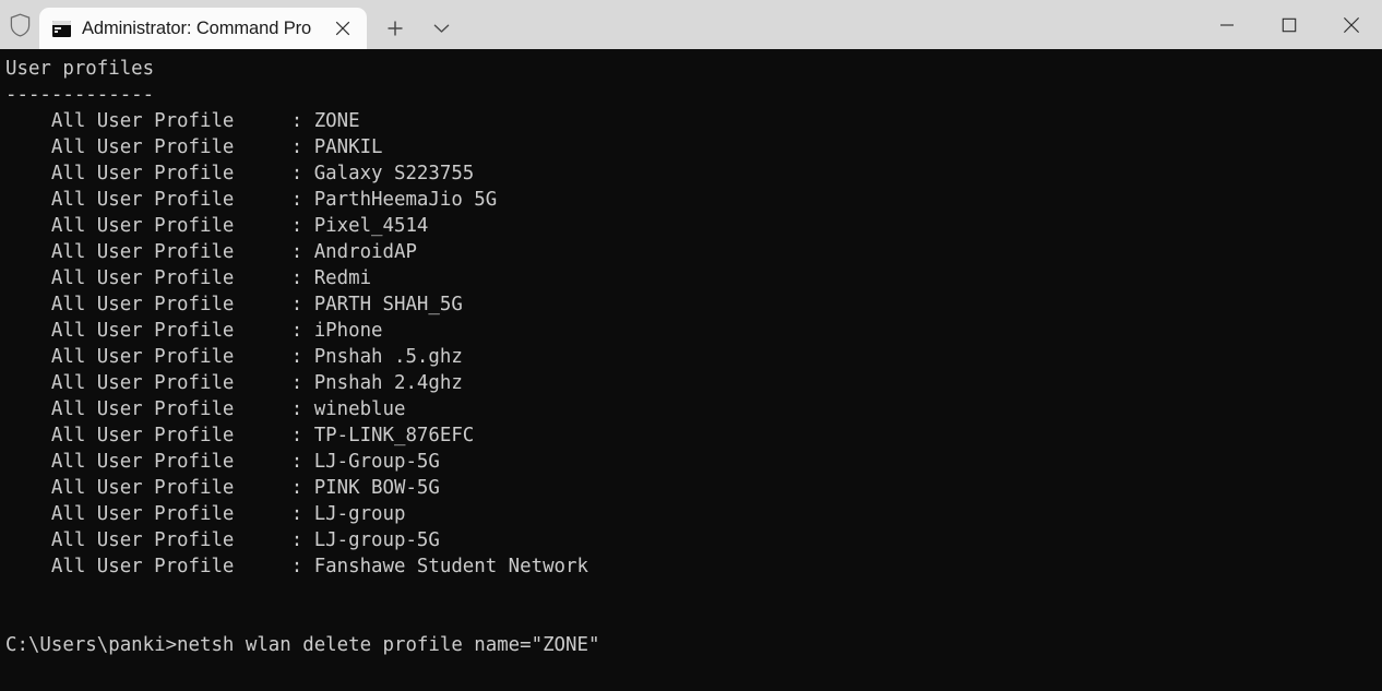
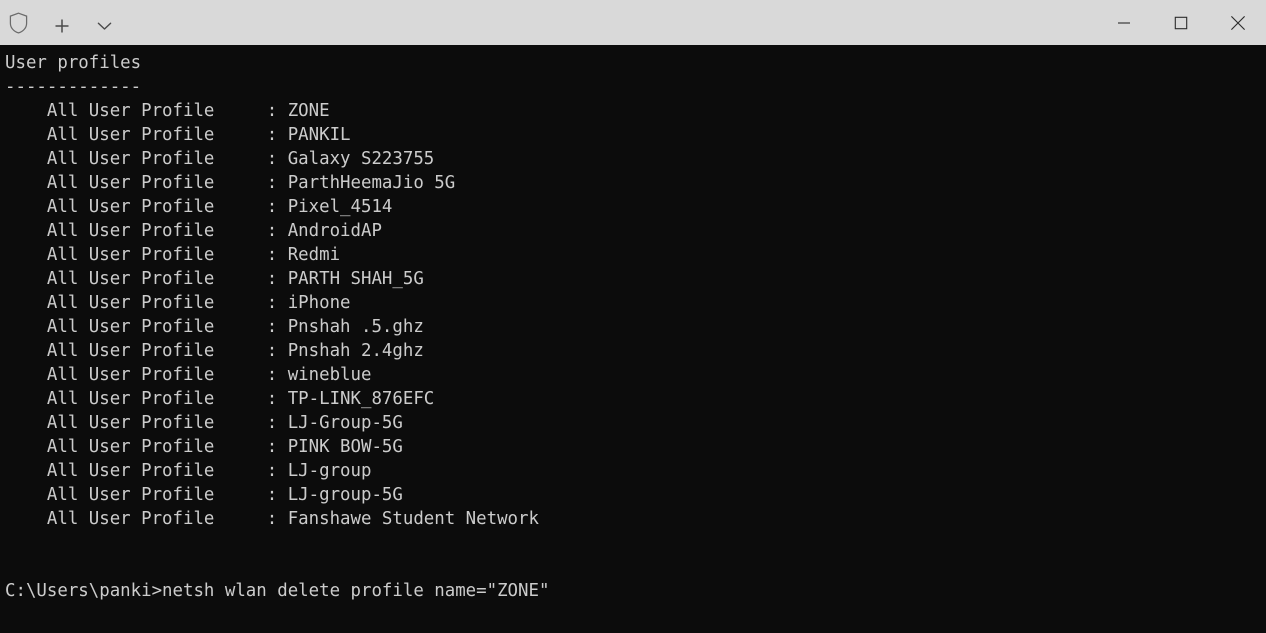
- Administrator: Command Pro
  User profiles
  -------------
  All User Profile : ZONE
  All User Profile : PANKIL
  All User Profile : Galaxy S223755
  All User Profile : ParthHeemaJio 5G
  All User Profile : Pixel_4514
  All User Profile : AndroidAP
  All User Profile : Redmi
  All User Profile : PARTH SHAH_5G
  All User Profile : iPhone
  All User Profile : Pnshah .5.ghz
  All User Profile : Pnshah 2.4ghz
  All User Profile : wineblue
  All User Profile : TP-LINK_876EFC
  All User Profile : LJ-Group-5G
  All User Profile : PINK BOW-5G
  All User Profile : LJ-group
  All User Profile : LJ-group-5G
  All User Profile : Fanshawe Student Network
  C:\Users\panki>netsh wlan delete profile name="ZONE"
